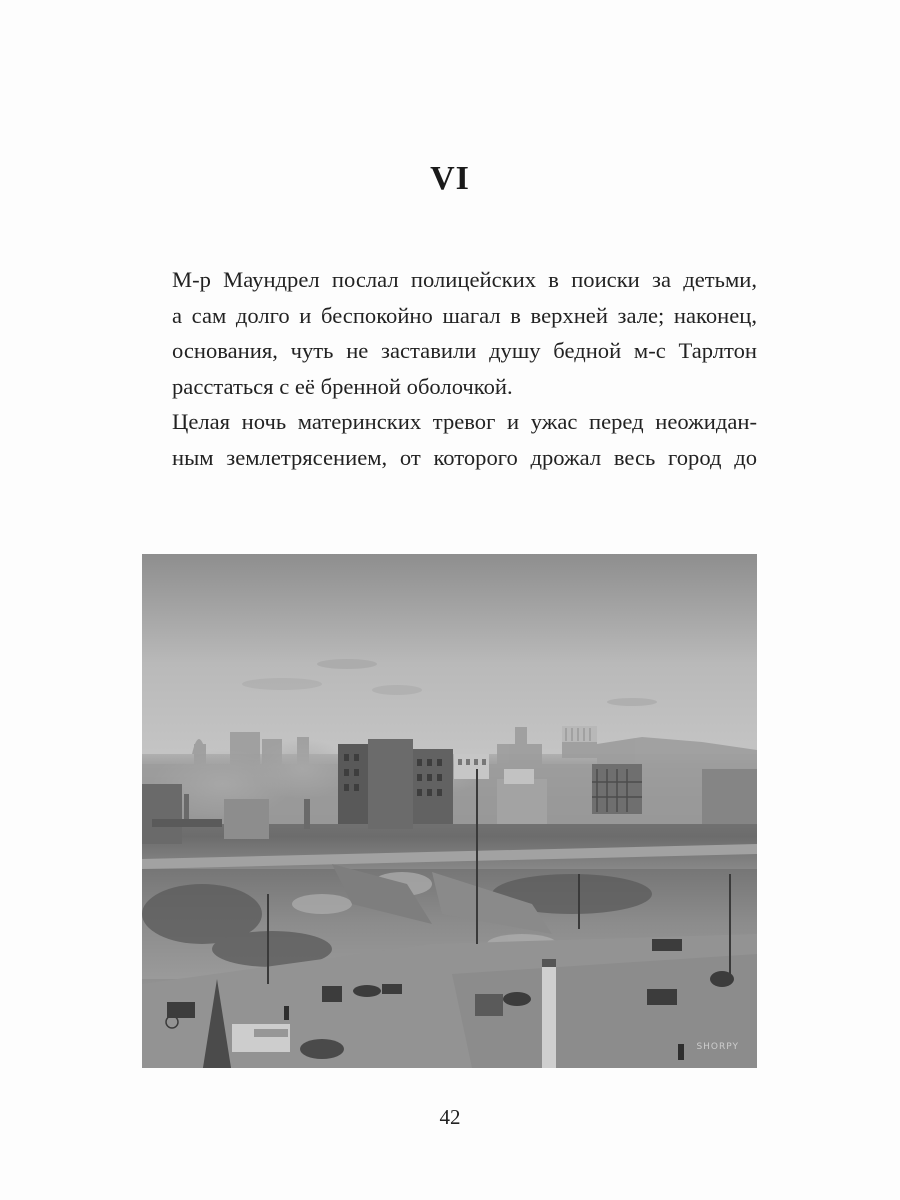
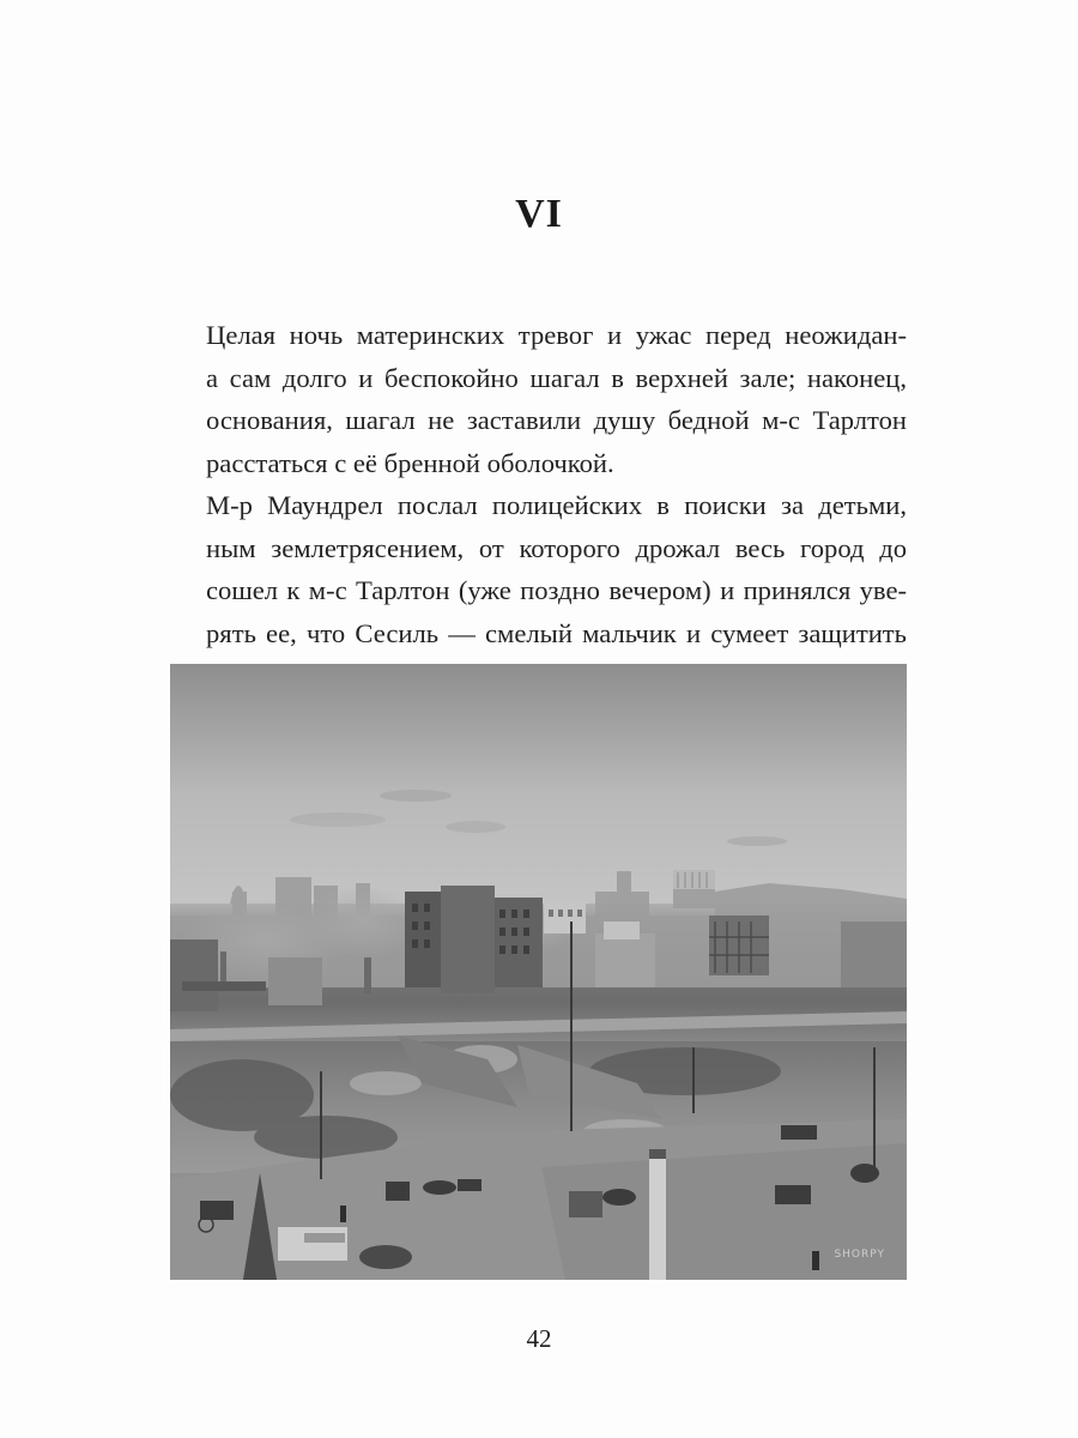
  VI
- М-р Маундрел послал полицейских в поиски за детьми,
+ Целая ночь материнских тревог и ужас перед неожидан-
  а сам долго и беспокойно шагал в верхней зале; наконец,
- основания, чуть не заставили душу бедной м-с Тарлтон
+ основания, шагал не заставили душу бедной м-с Тарлтон
  расстаться с её бренной оболочкой.
- Целая ночь материнских тревог и ужас перед неожидан-
+ М-р Маундрел послал полицейских в поиски за детьми,
  ным землетрясением, от которого дрожал весь город до
+ сошел к м-с Тарлтон (уже поздно вечером) и принялся уве-
+ рять ее, что Сесиль — смелый мальчик и сумеет защитить
  SHORPY
  42
